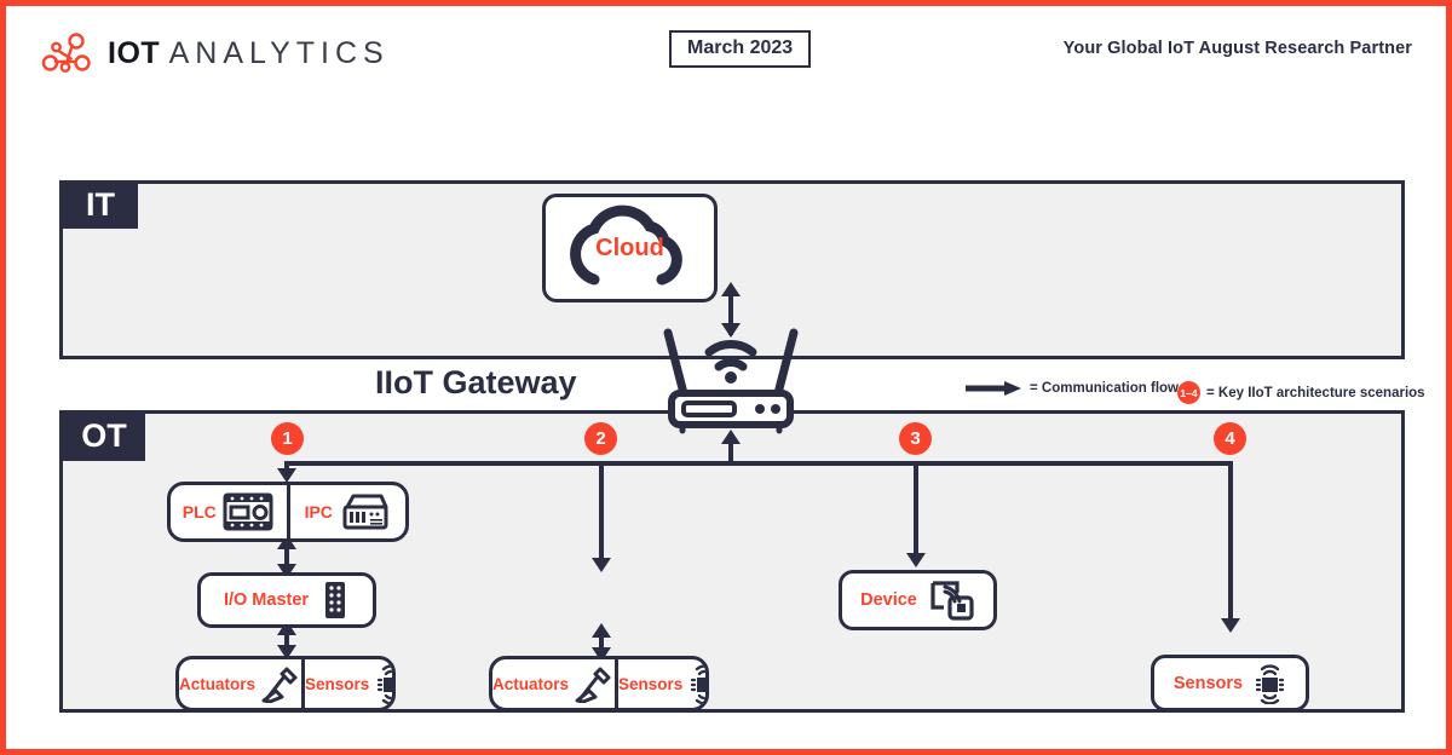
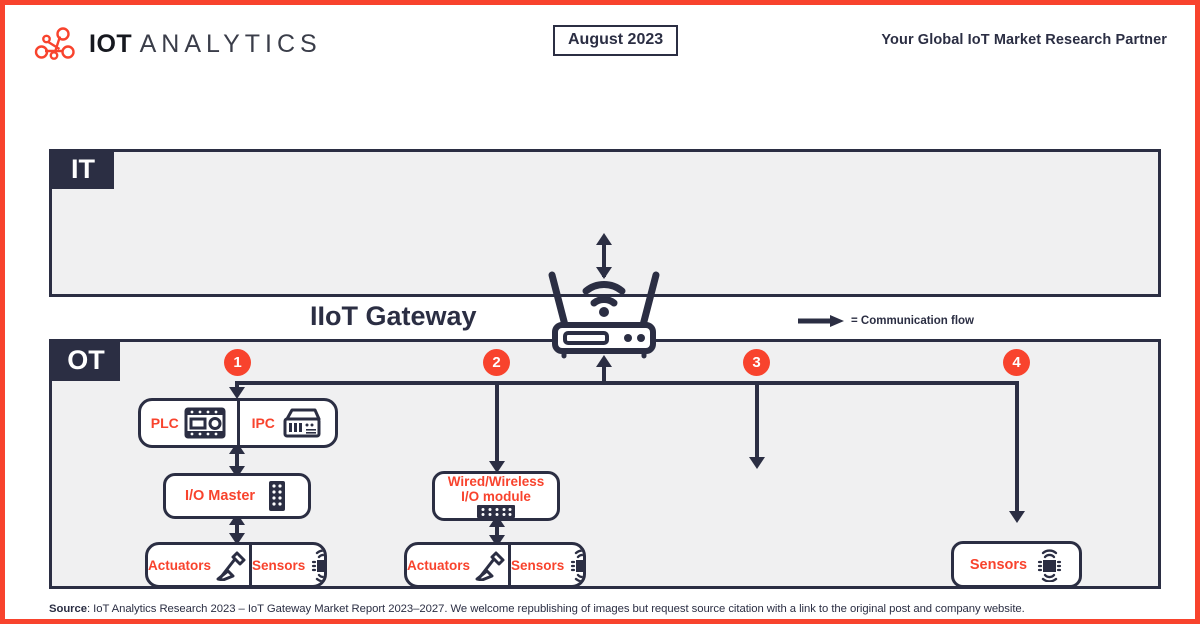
  IOT ANALYTICS
- March 2023
+ August 2023
- Your Global IoT August Research Partner
+ Your Global IoT Market Research Partner
  IT
  OT
- Cloud
  IIoT Gateway
  = Communication flow
- 1–4
- = Key IIoT architecture scenarios
  1
  2
  3
  4
  PLC
  IPC
  I/O Master
  Actuators
  Sensors
+ Wired/Wireless
+ I/O module
  Actuators
  Sensors
- Device
  Sensors
+ Source: IoT Analytics Research 2023 – IoT Gateway Market Report 2023–2027. We welcome republishing of images but request source citation with a link to the original post and company website.
